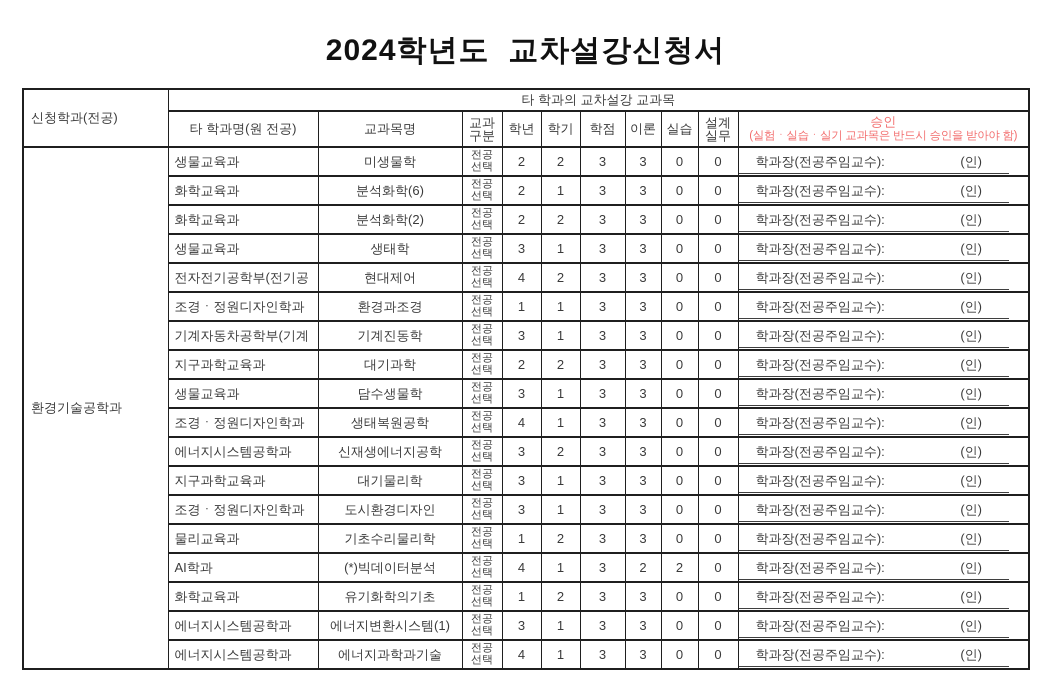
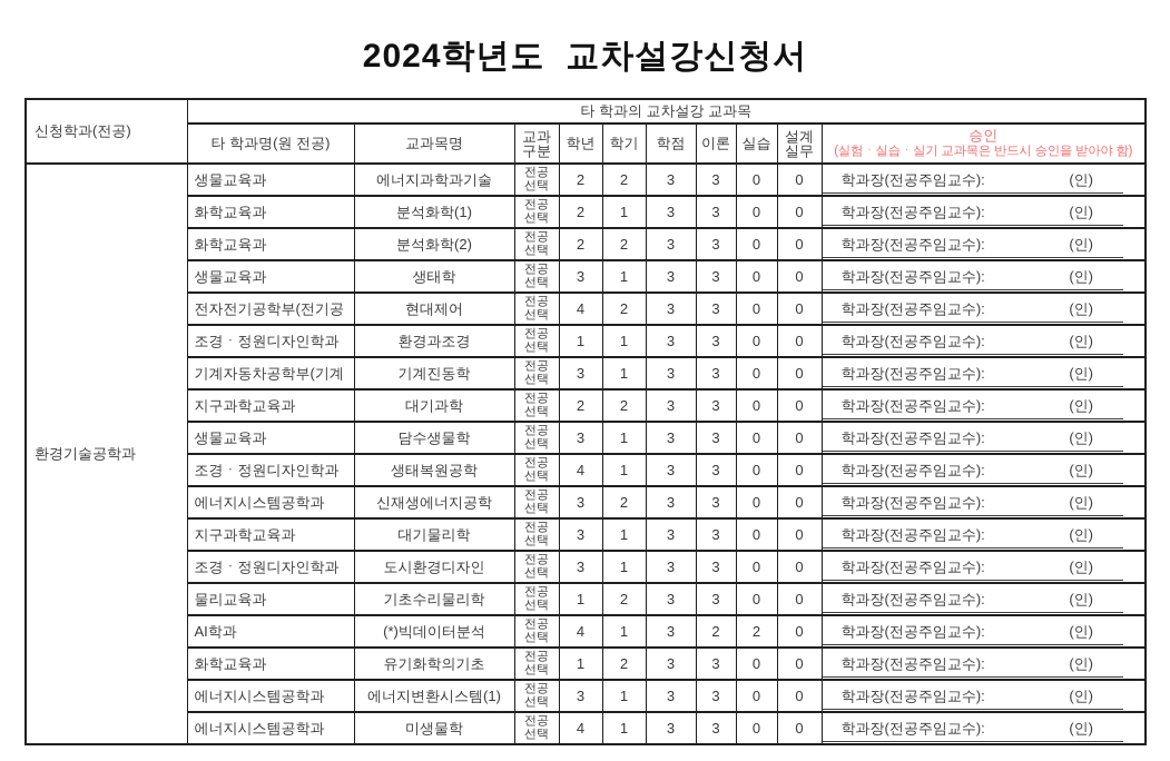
  2024학년도 교차설강신청서
  신청학과(전공)	타 학과의 교차설강 교과목
  타 학과명(원 전공)	교과목명	교과구분	학년	학기	학점	이론	실습	설계실무	승인 (실험ㆍ실습ㆍ실기 교과목은 반드시 승인을 받아야 함)
- 환경기술공학과	생물교육과	미생물학	전공선택	2	2	3	3	0	0	학과장(전공주임교수): (인)
+ 환경기술공학과	생물교육과	에너지과학과기술	전공선택	2	2	3	3	0	0	학과장(전공주임교수): (인)
- 화학교육과	분석화학(6)	전공선택	2	1	3	3	0	0	학과장(전공주임교수): (인)
+ 화학교육과	분석화학(1)	전공선택	2	1	3	3	0	0	학과장(전공주임교수): (인)
  화학교육과	분석화학(2)	전공선택	2	2	3	3	0	0	학과장(전공주임교수): (인)
  생물교육과	생태학	전공선택	3	1	3	3	0	0	학과장(전공주임교수): (인)
  전자전기공학부(전기공	현대제어	전공선택	4	2	3	3	0	0	학과장(전공주임교수): (인)
  조경ㆍ정원디자인학과	환경과조경	전공선택	1	1	3	3	0	0	학과장(전공주임교수): (인)
  기계자동차공학부(기계	기계진동학	전공선택	3	1	3	3	0	0	학과장(전공주임교수): (인)
  지구과학교육과	대기과학	전공선택	2	2	3	3	0	0	학과장(전공주임교수): (인)
  생물교육과	담수생물학	전공선택	3	1	3	3	0	0	학과장(전공주임교수): (인)
  조경ㆍ정원디자인학과	생태복원공학	전공선택	4	1	3	3	0	0	학과장(전공주임교수): (인)
  에너지시스템공학과	신재생에너지공학	전공선택	3	2	3	3	0	0	학과장(전공주임교수): (인)
  지구과학교육과	대기물리학	전공선택	3	1	3	3	0	0	학과장(전공주임교수): (인)
  조경ㆍ정원디자인학과	도시환경디자인	전공선택	3	1	3	3	0	0	학과장(전공주임교수): (인)
  물리교육과	기초수리물리학	전공선택	1	2	3	3	0	0	학과장(전공주임교수): (인)
  AI학과	(*)빅데이터분석	전공선택	4	1	3	2	2	0	학과장(전공주임교수): (인)
  화학교육과	유기화학의기초	전공선택	1	2	3	3	0	0	학과장(전공주임교수): (인)
  에너지시스템공학과	에너지변환시스템(1)	전공선택	3	1	3	3	0	0	학과장(전공주임교수): (인)
- 에너지시스템공학과	에너지과학과기술	전공선택	4	1	3	3	0	0	학과장(전공주임교수): (인)
+ 에너지시스템공학과	미생물학	전공선택	4	1	3	3	0	0	학과장(전공주임교수): (인)
